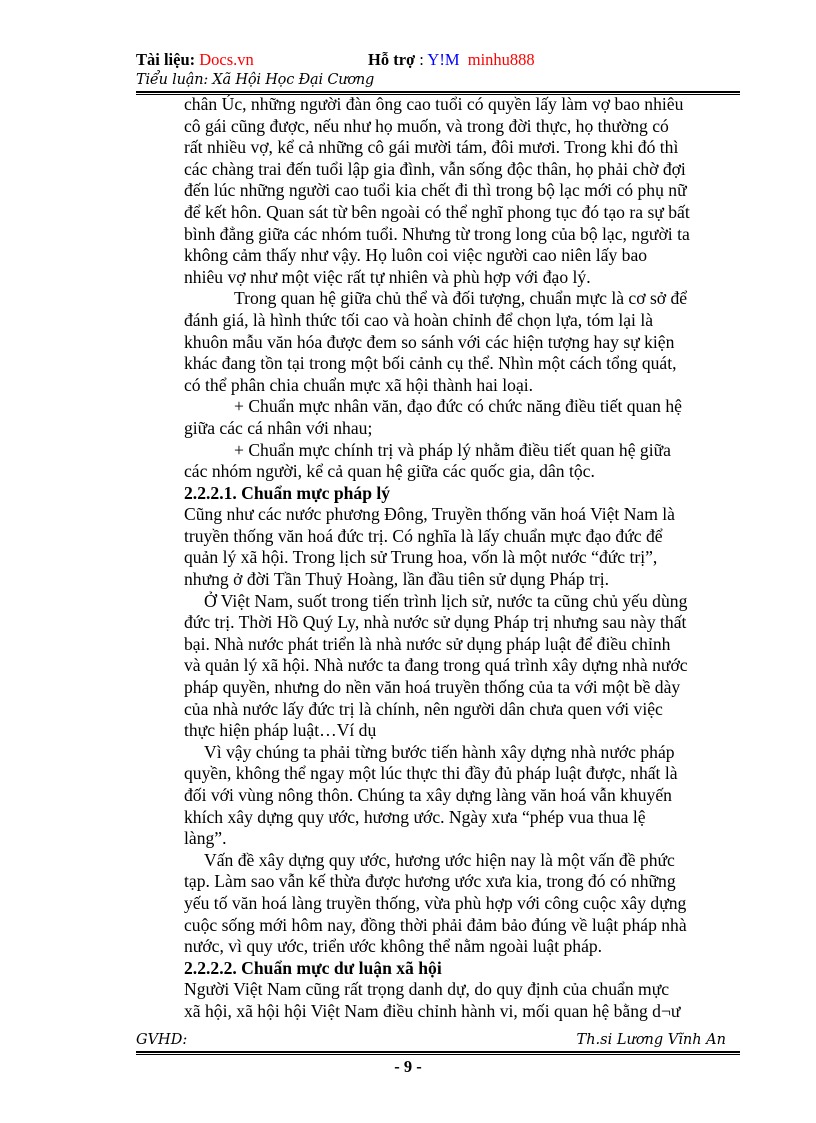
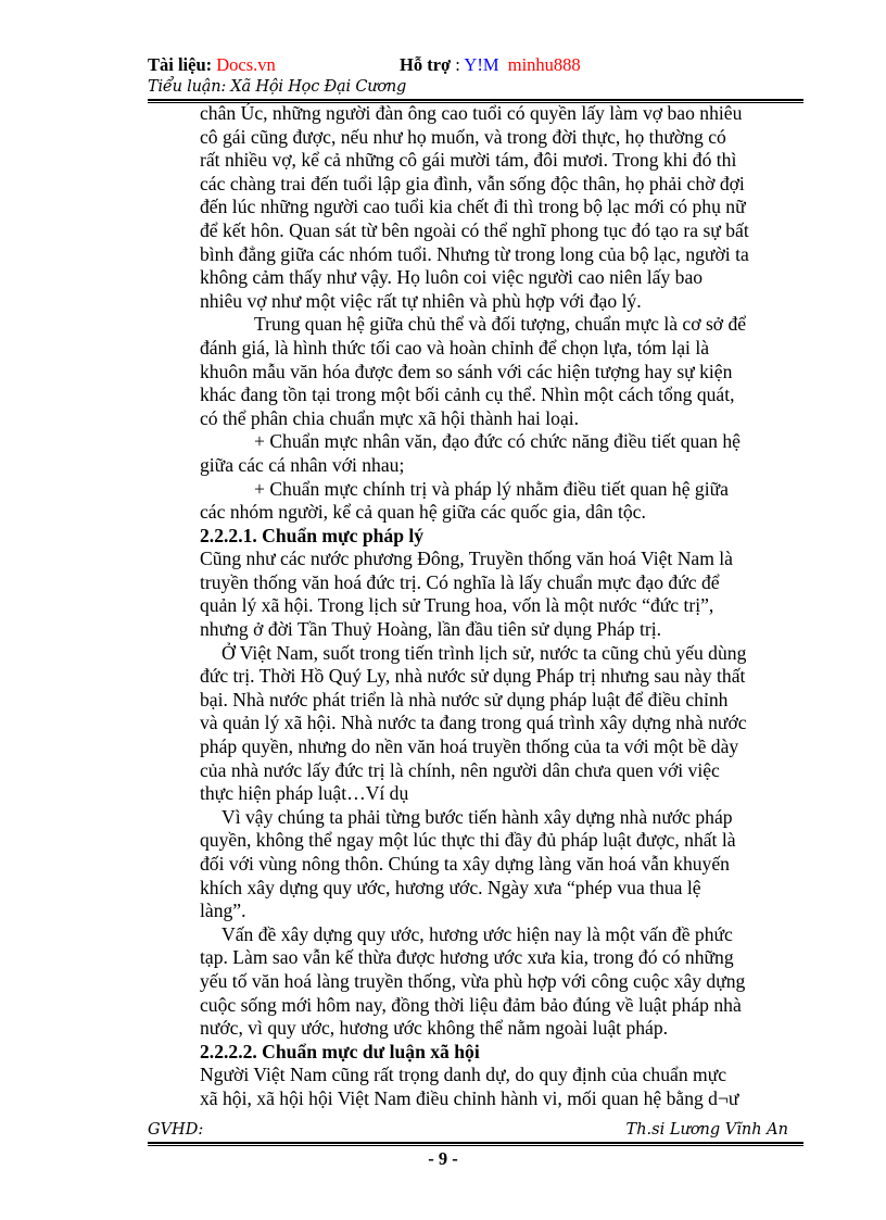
  Tài liệu: Docs.vn
  Hỗ trợ : Y!M minhu888
  Tiểu luận: Xã Hội Học Đại Cương
  chân Úc, những người đàn ông cao tuổi có quyền lấy làm vợ bao nhiêu
  cô gái cũng được, nếu như họ muốn, và trong đời thực, họ thường có
  rất nhiều vợ, kể cả những cô gái mười tám, đôi mươi. Trong khi đó thì
  các chàng trai đến tuổi lập gia đình, vẫn sống độc thân, họ phải chờ đợi
  đến lúc những người cao tuổi kia chết đi thì trong bộ lạc mới có phụ nữ
  để kết hôn. Quan sát từ bên ngoài có thể nghĩ phong tục đó tạo ra sự bất
  bình đẳng giữa các nhóm tuổi. Nhưng từ trong long của bộ lạc, người ta
  không cảm thấy như vậy. Họ luôn coi việc người cao niên lấy bao
  nhiêu vợ như một việc rất tự nhiên và phù hợp với đạo lý.
- Trong quan hệ giữa chủ thể và đối tượng, chuẩn mực là cơ sở để
+ Trung quan hệ giữa chủ thể và đối tượng, chuẩn mực là cơ sở để
  đánh giá, là hình thức tối cao và hoàn chỉnh để chọn lựa, tóm lại là
  khuôn mẫu văn hóa được đem so sánh với các hiện tượng hay sự kiện
  khác đang tồn tại trong một bối cảnh cụ thể. Nhìn một cách tổng quát,
  có thể phân chia chuẩn mực xã hội thành hai loại.
  + Chuẩn mực nhân văn, đạo đức có chức năng điều tiết quan hệ
  giữa các cá nhân với nhau;
  + Chuẩn mực chính trị và pháp lý nhằm điều tiết quan hệ giữa
  các nhóm người, kể cả quan hệ giữa các quốc gia, dân tộc.
  2.2.2.1. Chuẩn mực pháp lý
  Cũng như các nước phương Đông, Truyền thống văn hoá Việt Nam là
  truyền thống văn hoá đức trị. Có nghĩa là lấy chuẩn mực đạo đức để
  quản lý xã hội. Trong lịch sử Trung hoa, vốn là một nước “đức trị”,
  nhưng ở đời Tần Thuỷ Hoàng, lần đầu tiên sử dụng Pháp trị.
  Ở Việt Nam, suốt trong tiến trình lịch sử, nước ta cũng chủ yếu dùng
  đức trị. Thời Hồ Quý Ly, nhà nước sử dụng Pháp trị nhưng sau này thất
  bại. Nhà nước phát triển là nhà nước sử dụng pháp luật để điều chỉnh
  và quản lý xã hội. Nhà nước ta đang trong quá trình xây dựng nhà nước
  pháp quyền, nhưng do nền văn hoá truyền thống của ta với một bề dày
  của nhà nước lấy đức trị là chính, nên người dân chưa quen với việc
  thực hiện pháp luật…Ví dụ
  Vì vậy chúng ta phải từng bước tiến hành xây dựng nhà nước pháp
  quyền, không thể ngay một lúc thực thi đầy đủ pháp luật được, nhất là
  đối với vùng nông thôn. Chúng ta xây dựng làng văn hoá vẫn khuyến
  khích xây dựng quy ước, hương ước. Ngày xưa “phép vua thua lệ
  làng”.
  Vấn đề xây dựng quy ước, hương ước hiện nay là một vấn đề phức
  tạp. Làm sao vẫn kế thừa được hương ước xưa kia, trong đó có những
  yếu tố văn hoá làng truyền thống, vừa phù hợp với công cuộc xây dựng
- cuộc sống mới hôm nay, đồng thời phải đảm bảo đúng về luật pháp nhà
+ cuộc sống mới hôm nay, đồng thời liệu đảm bảo đúng về luật pháp nhà
- nước, vì quy ước, triển ước không thể nằm ngoài luật pháp.
+ nước, vì quy ước, hương ước không thể nằm ngoài luật pháp.
  2.2.2.2. Chuẩn mực dư luận xã hội
  Người Việt Nam cũng rất trọng danh dự, do quy định của chuẩn mực
  xã hội, xã hội hội Việt Nam điều chỉnh hành vi, mối quan hệ bằng d¬ư
  GVHD:
  Th.si Lương Vĩnh An
  - 9 -
